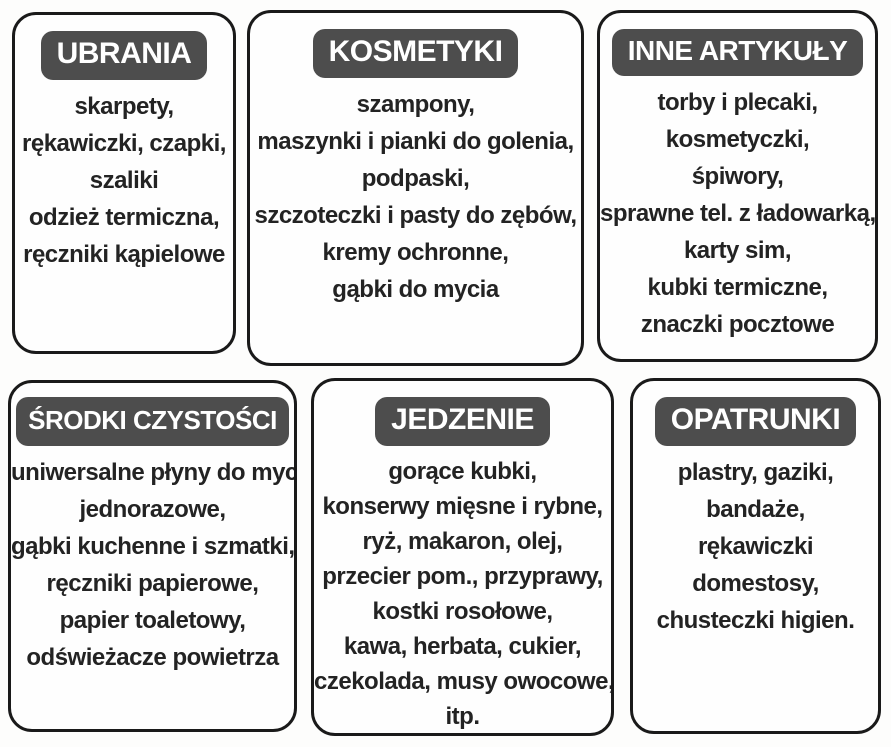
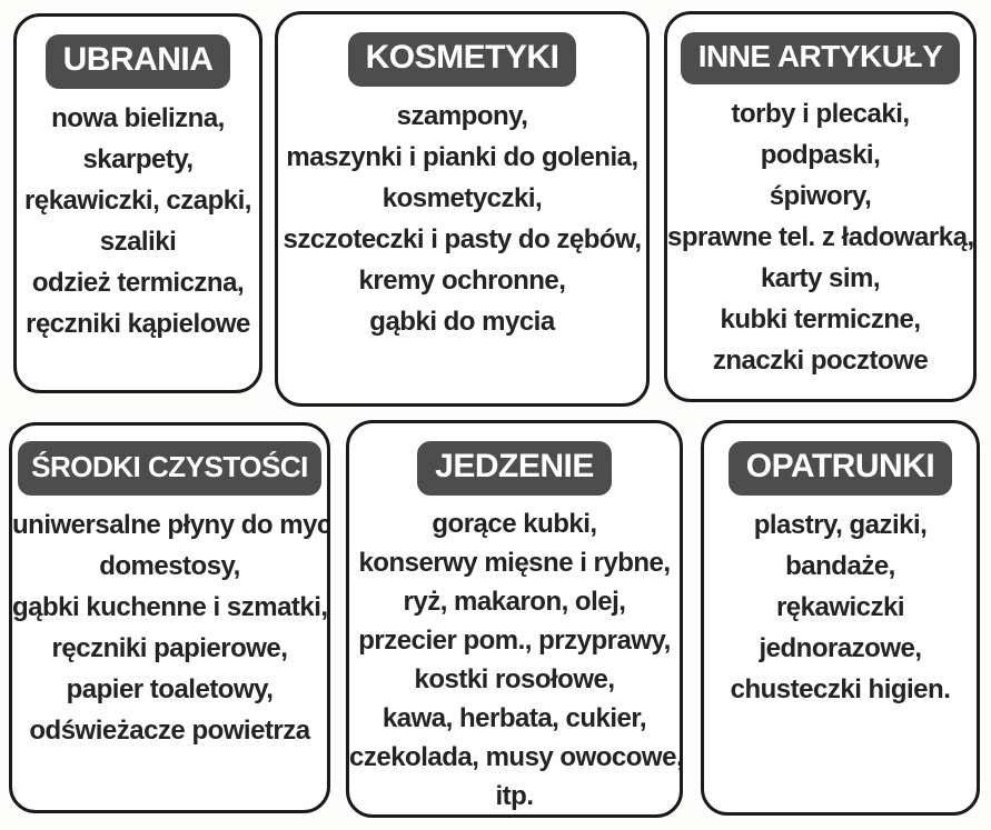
  UBRANIA
+ nowa bielizna,
  skarpety,
  rękawiczki, czapki,
  szaliki
  odzież termiczna,
  ręczniki kąpielowe
  KOSMETYKI
  szampony,
  maszynki i pianki do golenia,
- podpaski,
+ kosmetyczki,
  szczoteczki i pasty do zębów,
  kremy ochronne,
  gąbki do mycia
  INNE ARTYKUŁY
  torby i plecaki,
- kosmetyczki,
+ podpaski,
  śpiwory,
  sprawne tel. z ładowarką,
  karty sim,
  kubki termiczne,
  znaczki pocztowe
  ŚRODKI CZYSTOŚCI
  uniwersalne płyny do myc
- jednorazowe,
+ domestosy,
  gąbki kuchenne i szmatki,
  ręczniki papierowe,
  papier toaletowy,
  odświeżacze powietrza
  JEDZENIE
  gorące kubki,
  konserwy mięsne i rybne,
  ryż, makaron, olej,
  przecier pom., przyprawy,
  kostki rosołowe,
  kawa, herbata, cukier,
  czekolada, musy owocowe
  itp.
  OPATRUNKI
  plastry, gaziki,
  bandaże,
  rękawiczki
- domestosy,
+ jednorazowe,
  chusteczki higien.
